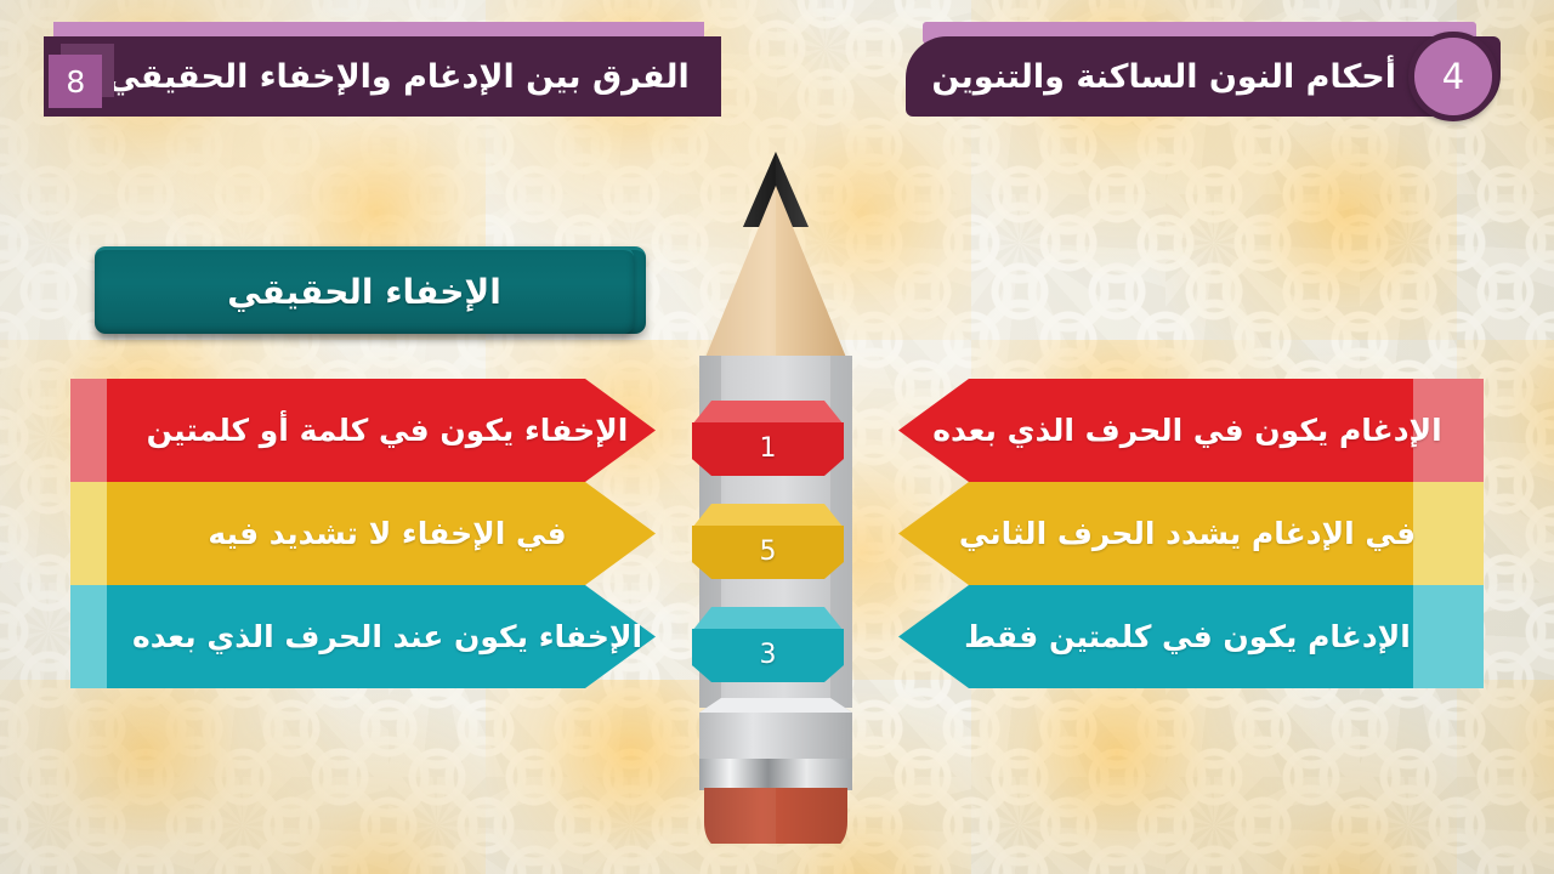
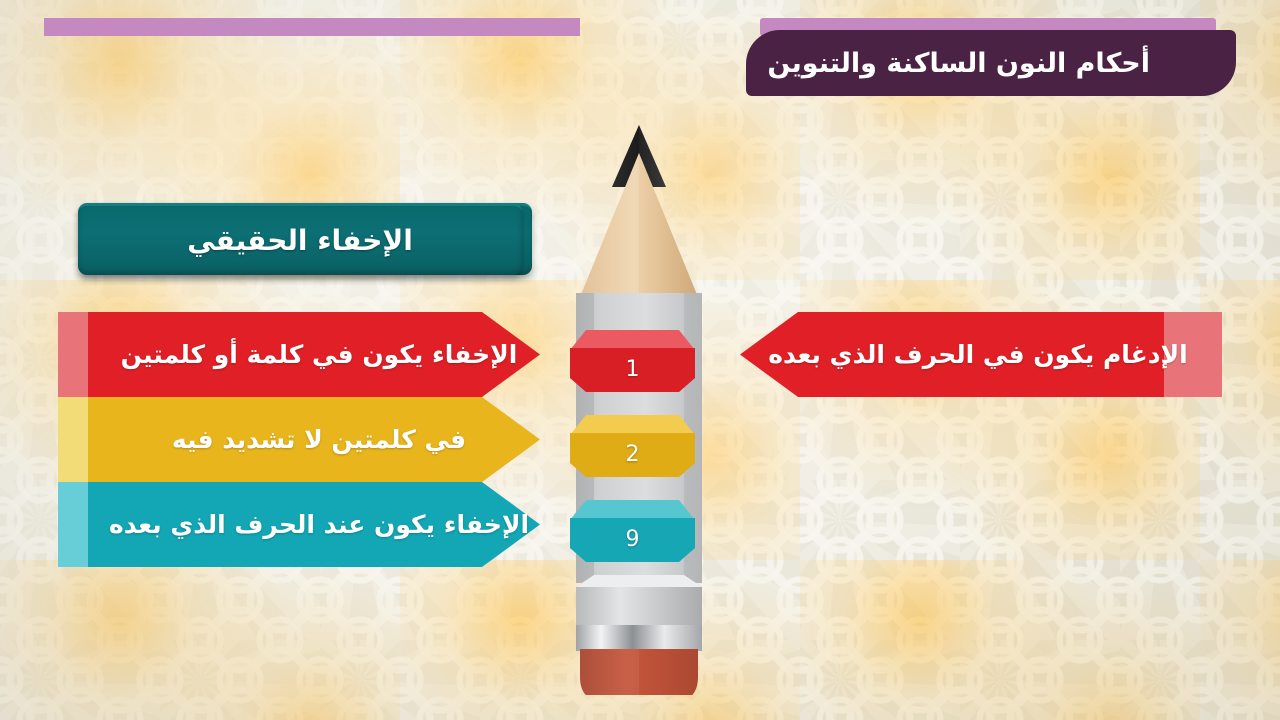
  أحكام النون الساكنة والتنوين
- 4
- الفرق بين الإدغام والإخفاء الحقيقي
- 8
  الإخفاء الحقيقي
  الإدغام يكون في الحرف الذي بعده
- في الإدغام يشدد الحرف الثاني
- الإدغام يكون في كلمتين فقط
  الإخفاء يكون في كلمة أو كلمتين
- في الإخفاء لا تشديد فيه
+ في كلمتين لا تشديد فيه
  الإخفاء يكون عند الحرف الذي بعده
  1
- 5
+ 2
- 3
+ 9
